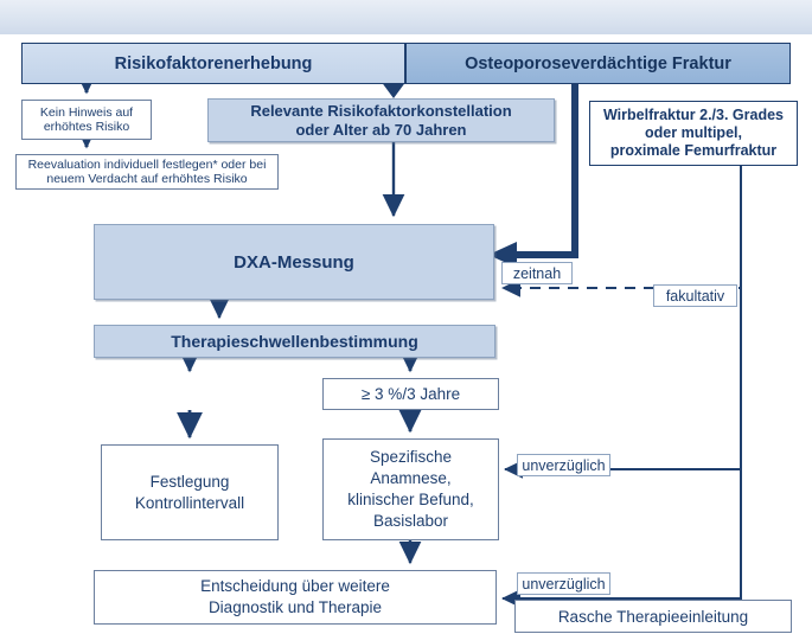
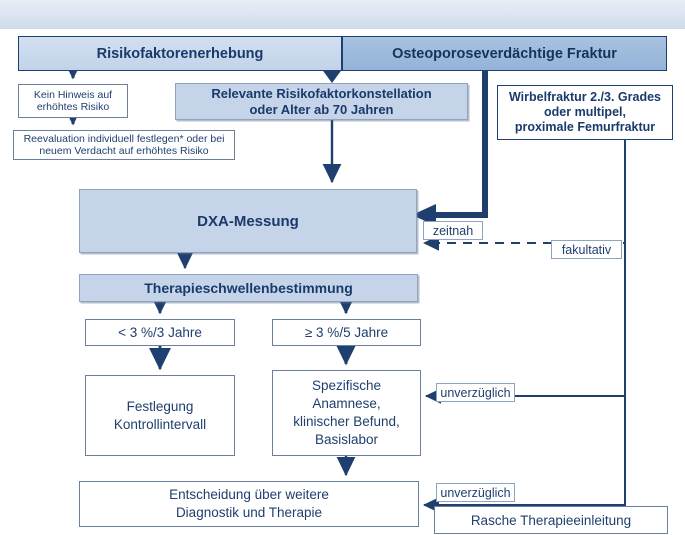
  Risikofaktorenerhebung
  Osteoporoseverdächtige Fraktur
  Kein Hinweis auf
  erhöhtes Risiko
  Reevaluation individuell festlegen* oder bei
  neuem Verdacht auf erhöhtes Risiko
  Relevante Risikofaktorkonstellation
  oder Alter ab 70 Jahren
  Wirbelfraktur 2./3. Grades
  oder multipel,
  proximale Femurfraktur
  DXA-Messung
  Therapieschwellenbestimmung
+ < 3 %/3 Jahre
- ≥ 3 %/3 Jahre
+ ≥ 3 %/5 Jahre
  Festlegung
  Kontrollintervall
  Spezifische
  Anamnese,
  klinischer Befund,
  Basislabor
  Entscheidung über weitere
  Diagnostik und Therapie
  Rasche Therapieeinleitung
  zeitnah
  fakultativ
  unverzüglich
  unverzüglich
